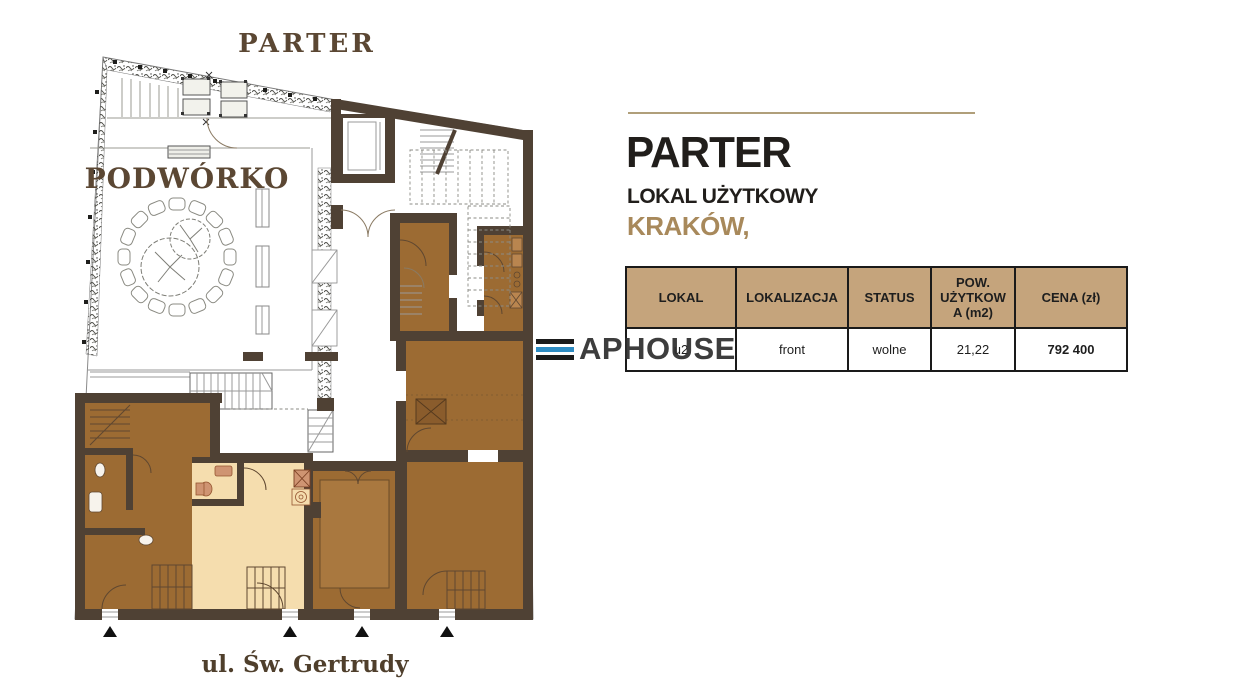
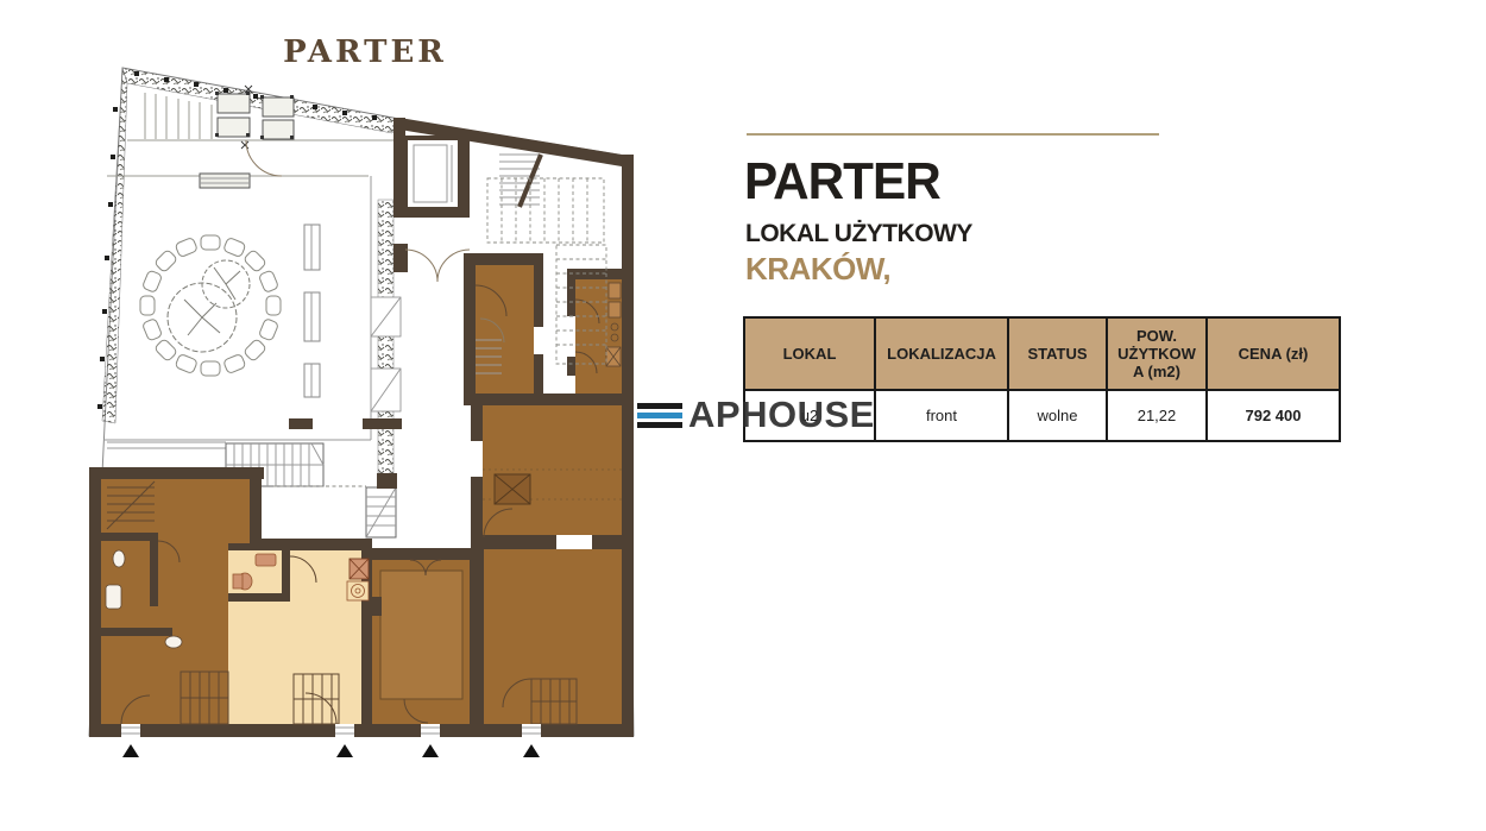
  PARTER
- PODWÓRKO
- ul. Św. Gertrudy
  PARTER
  LOKAL UŻYTKOWY
  KRAKÓW,
  LOKAL	LOKALIZACJA	STATUS	POW. UŻYTKOWA (m2)	CENA (zł)
  u2	front	wolne	21,22	792 400
  APHOUSE
